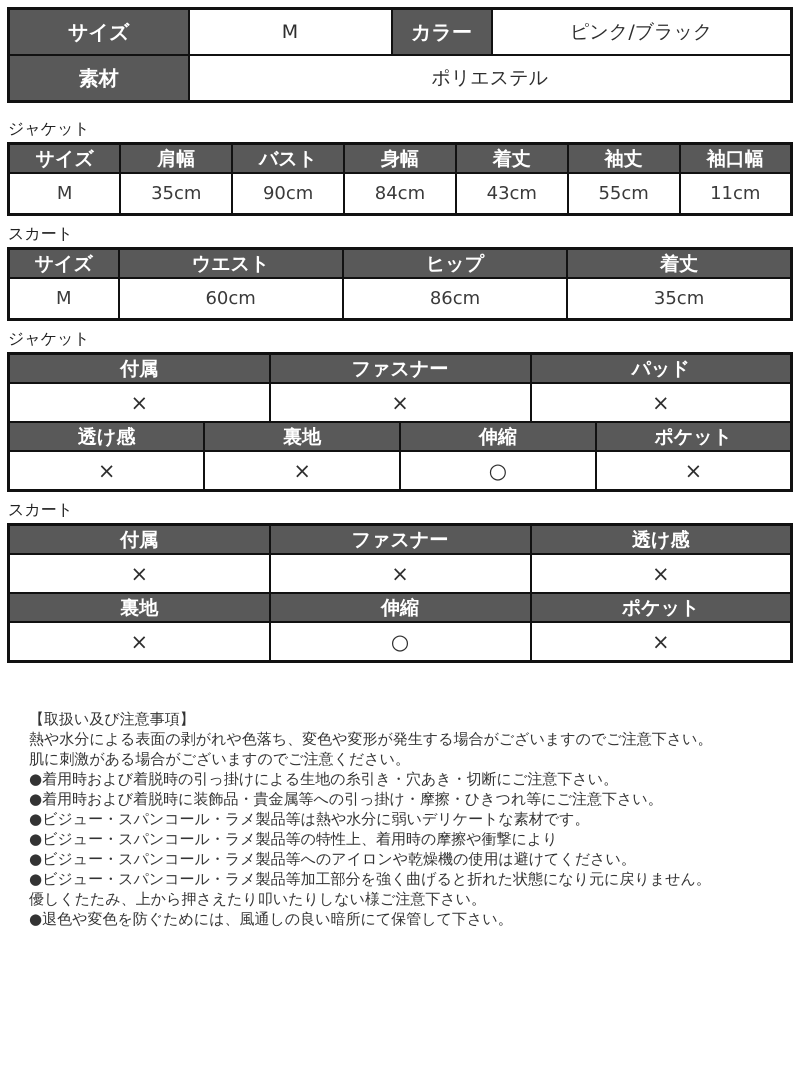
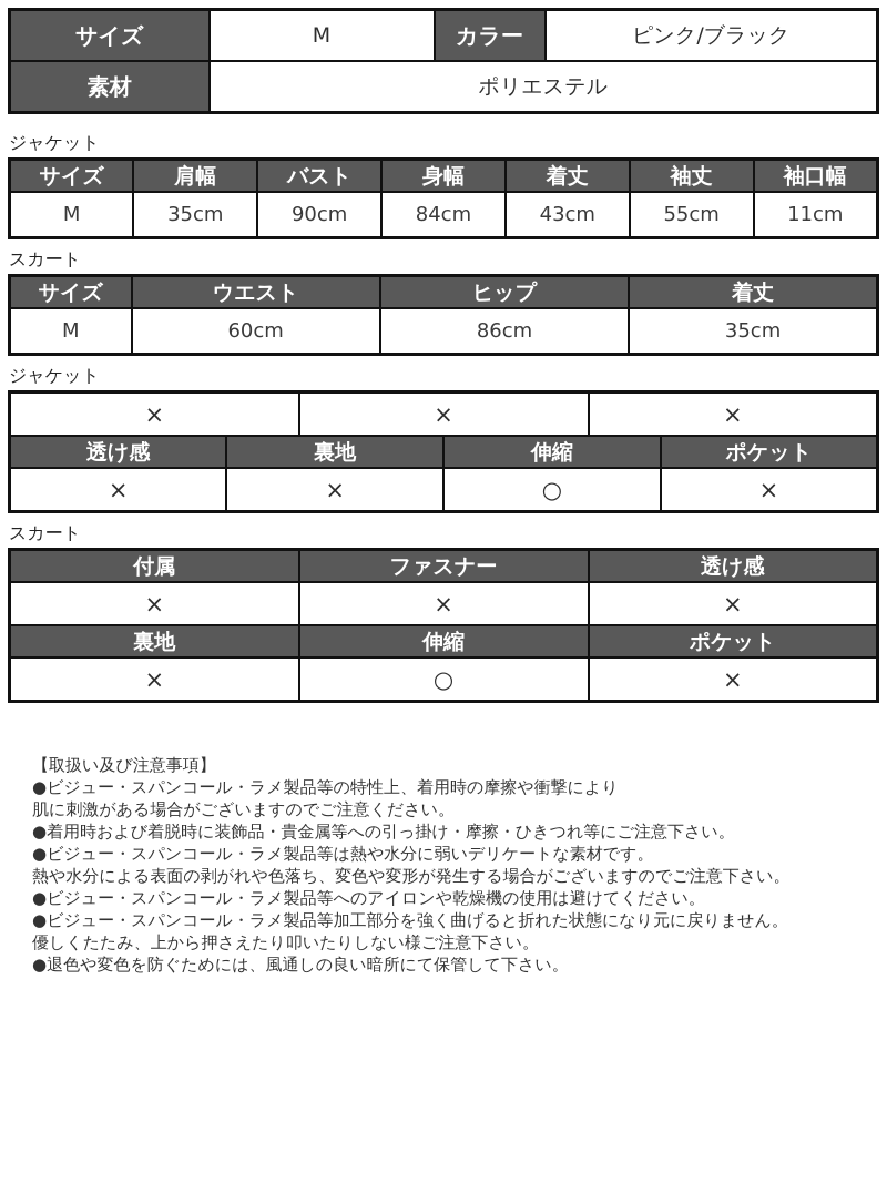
  サイズ	M	カラー	ピンク/ブラック
  素材	ポリエステル
  ジャケット
  サイズ	肩幅	バスト	身幅	着丈	袖丈	袖口幅
  M	35cm	90cm	84cm	43cm	55cm	11cm
  スカート
  サイズ	ウエスト	ヒップ	着丈
  M	60cm	86cm	35cm
  ジャケット
- 付属	ファスナー	パッド
  ×	×	×
  透け感	裏地	伸縮	ポケット
  ×	×	○	×
  スカート
  付属	ファスナー	透け感
  ×	×	×
  裏地	伸縮	ポケット
  ×	○	×
  【取扱い及び注意事項】
- 熱や水分による表面の剥がれや色落ち、変色や変形が発生する場合がございますのでご注意下さい。
+ ●ビジュー・スパンコール・ラメ製品等の特性上、着用時の摩擦や衝撃により
  肌に刺激がある場合がございますのでご注意ください。
- ●着用時および着脱時の引っ掛けによる生地の糸引き・穴あき・切断にご注意下さい。
  ●着用時および着脱時に装飾品・貴金属等への引っ掛け・摩擦・ひきつれ等にご注意下さい。
  ●ビジュー・スパンコール・ラメ製品等は熱や水分に弱いデリケートな素材です。
- ●ビジュー・スパンコール・ラメ製品等の特性上、着用時の摩擦や衝撃により
+ 熱や水分による表面の剥がれや色落ち、変色や変形が発生する場合がございますのでご注意下さい。
  ●ビジュー・スパンコール・ラメ製品等へのアイロンや乾燥機の使用は避けてください。
  ●ビジュー・スパンコール・ラメ製品等加工部分を強く曲げると折れた状態になり元に戻りません。
  優しくたたみ、上から押さえたり叩いたりしない様ご注意下さい。
  ●退色や変色を防ぐためには、風通しの良い暗所にて保管して下さい。
